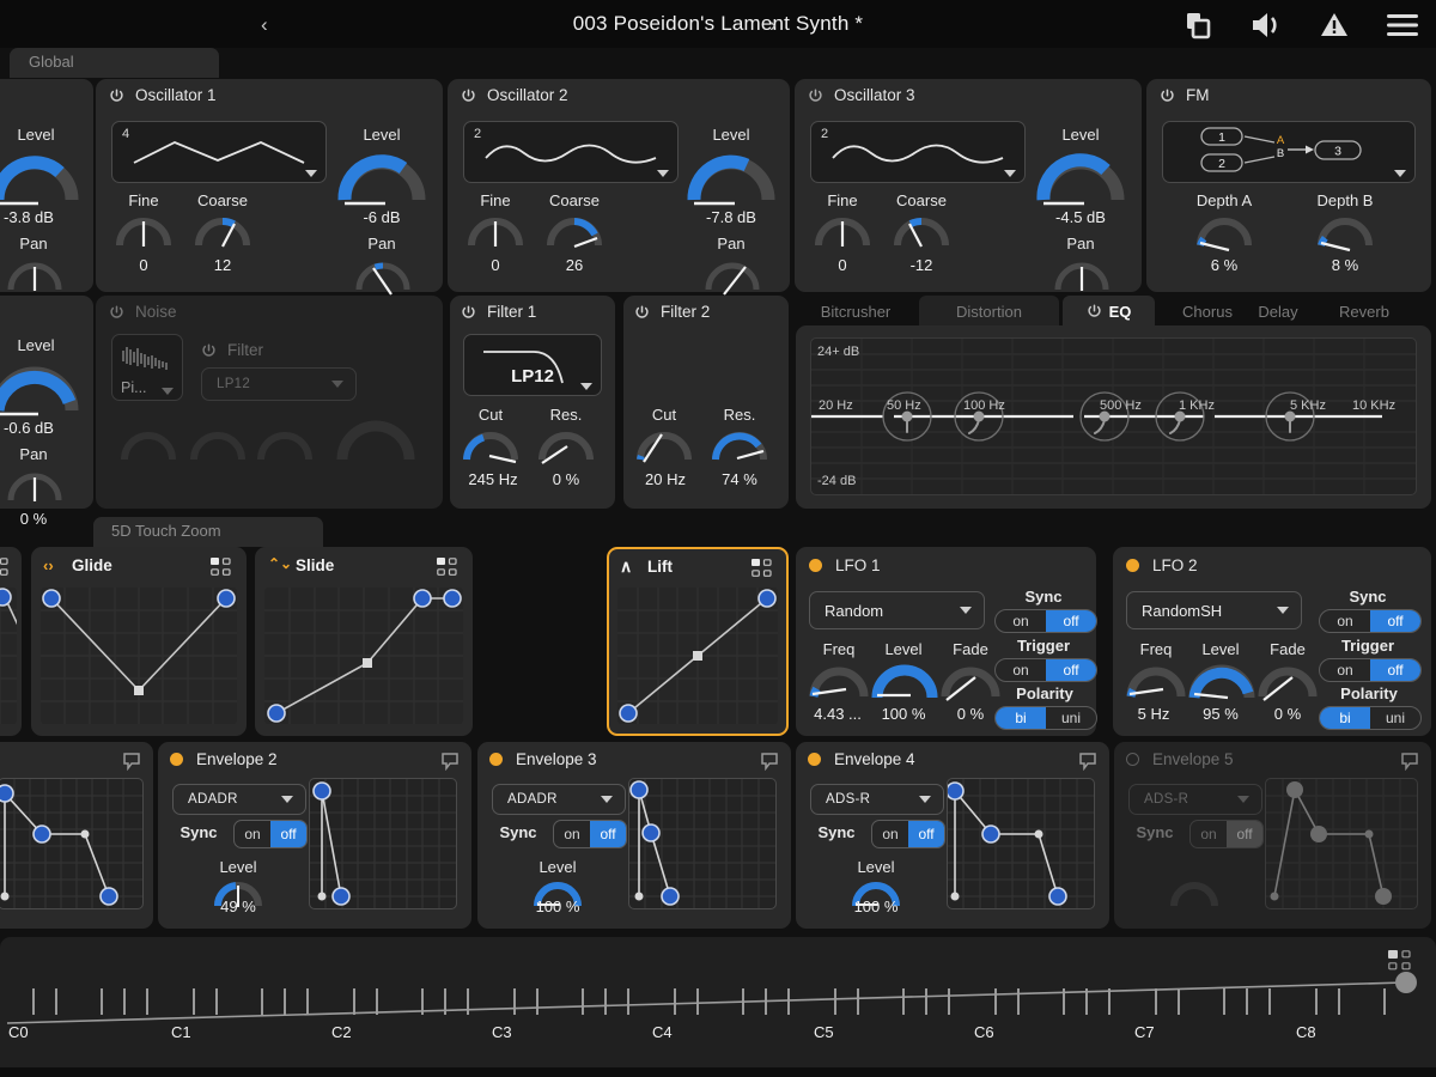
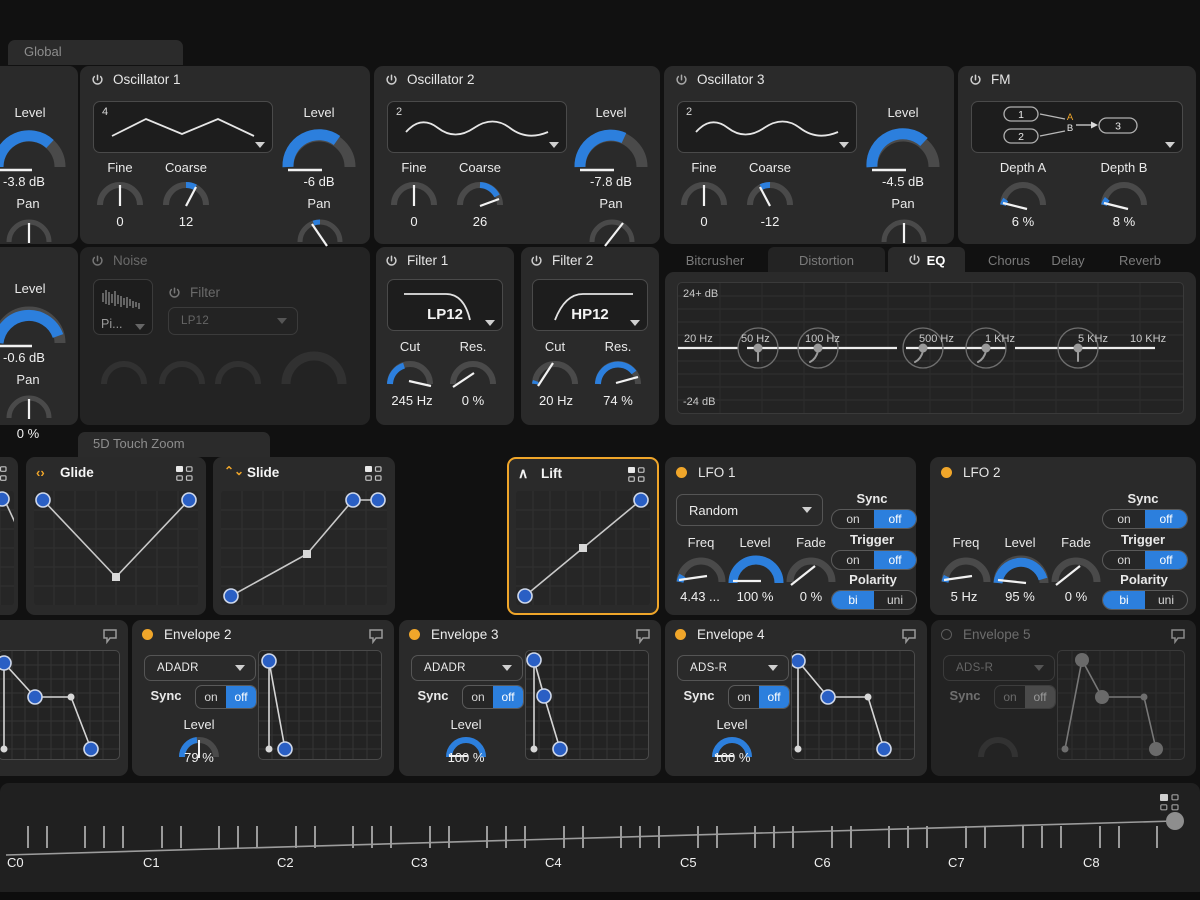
- ‹
- 003 Poseidon's Lament Synth *
- ›
  Global
  Level
  -3.8 dB
  Pan
  Oscillator 1
  4
  Fine
  0
  Coarse
  12
  Level
  -6 dB
  Pan
  Oscillator 2
  2
  Fine
  0
  Coarse
  26
  Level
  -7.8 dB
  Pan
  Oscillator 3
  2
  Fine
  0
  Coarse
  -12
  Level
  -4.5 dB
  Pan
  FM
  1
  2
  3
  A
  B
  Depth A
  6 %
  Depth B
  8 %
  Level
  -0.6 dB
  Pan
  0 %
  Noise
  Pi...
  Filter
  LP12
  Filter 1
  LP12
  Cut
  245 Hz
  Res.
  0 %
  Filter 2
+ HP12
  Cut
  20 Hz
  Res.
  74 %
  Bitcrusher
  Distortion
  EQ
  Chorus
  Delay
  Reverb
  24+ dB
  -24 dB
  20 Hz
  50 Hz
  100 Hz
  500 Hz
  1 KHz
  5 KHz
  10 KHz
  5D Touch Zoom
  ‹›
  Glide
  ⌃⌄
  Slide
  ∧
  Lift
  LFO 1
  Random
  Freq
  4.43 ...
  Level
  100 %
  Fade
  0 %
  Sync
  on
  off
  Trigger
  on
  off
  Polarity
  bi
  uni
  LFO 2
- RandomSH
  Freq
  5 Hz
  Level
  95 %
  Fade
  0 %
  Sync
  on
  off
  Trigger
  on
  off
  Polarity
  bi
  uni
  Envelope 2
  ADADR
  Sync
  on
  off
  Level
- 49 %
+ 79 %
  Envelope 3
  ADADR
  Sync
  on
  off
  Level
  100 %
  Envelope 4
  ADS-R
  Sync
  on
  off
  Level
  100 %
  Envelope 5
  ADS-R
  Sync
  on
  off
  C0
  C1
  C2
  C3
  C4
  C5
  C6
  C7
  C8
